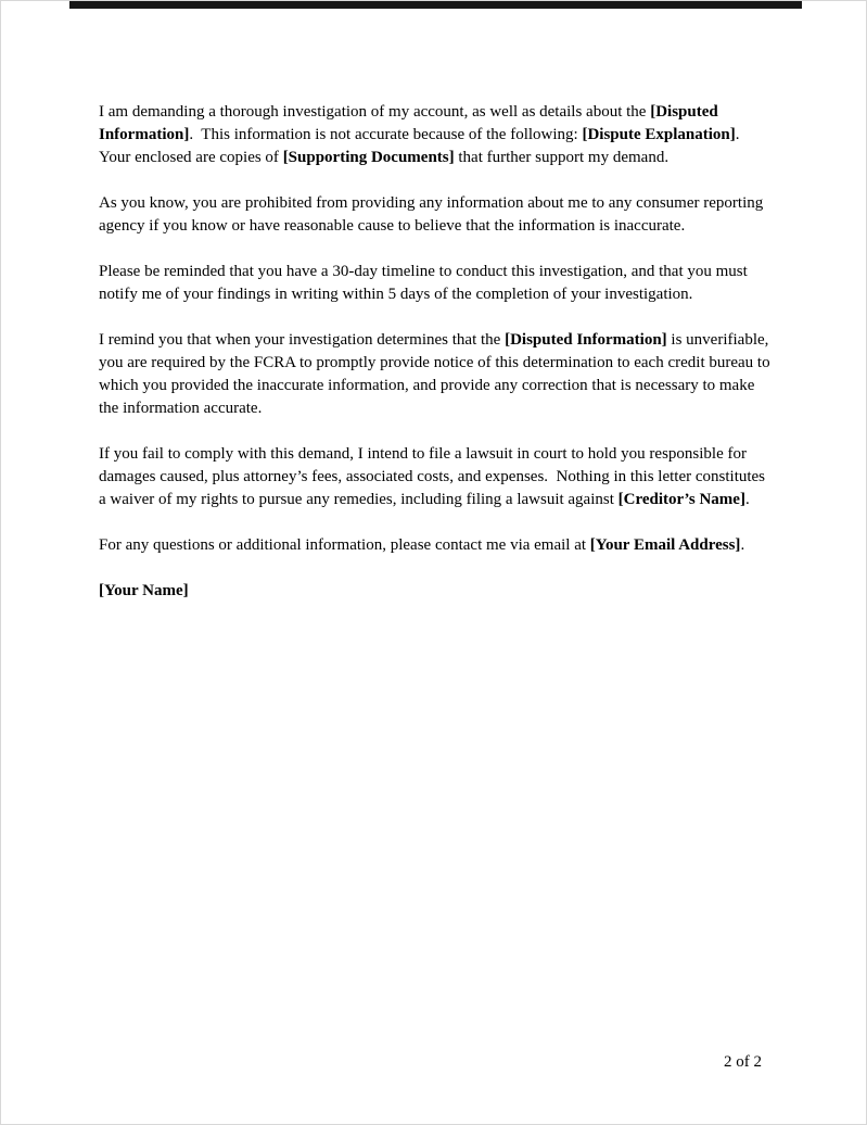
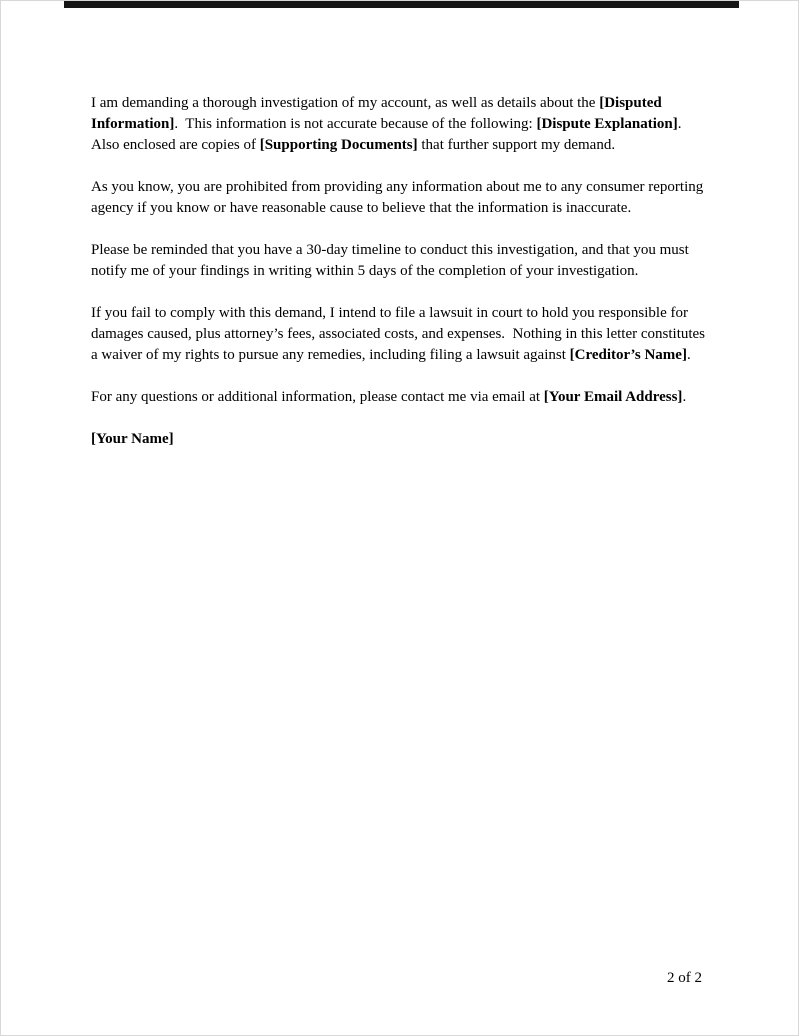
- I am demanding a thorough investigation of my account, as well as details about the [Disputed Information]. This information is not accurate because of the following: [Dispute Explanation]. Your enclosed are copies of [Supporting Documents] that further support my demand.
+ I am demanding a thorough investigation of my account, as well as details about the [Disputed Information]. This information is not accurate because of the following: [Dispute Explanation]. Also enclosed are copies of [Supporting Documents] that further support my demand.
  As you know, you are prohibited from providing any information about me to any consumer reporting agency if you know or have reasonable cause to believe that the information is inaccurate.
  Please be reminded that you have a 30-day timeline to conduct this investigation, and that you must notify me of your findings in writing within 5 days of the completion of your investigation.
- I remind you that when your investigation determines that the [Disputed Information] is unverifiable, you are required by the FCRA to promptly provide notice of this determination to each credit bureau to which you provided the inaccurate information, and provide any correction that is necessary to make the information accurate.
  If you fail to comply with this demand, I intend to file a lawsuit in court to hold you responsible for damages caused, plus attorney’s fees, associated costs, and expenses. Nothing in this letter constitutes a waiver of my rights to pursue any remedies, including filing a lawsuit against [Creditor’s Name].
  For any questions or additional information, please contact me via email at [Your Email Address].
  [Your Name]
  2 of 2
